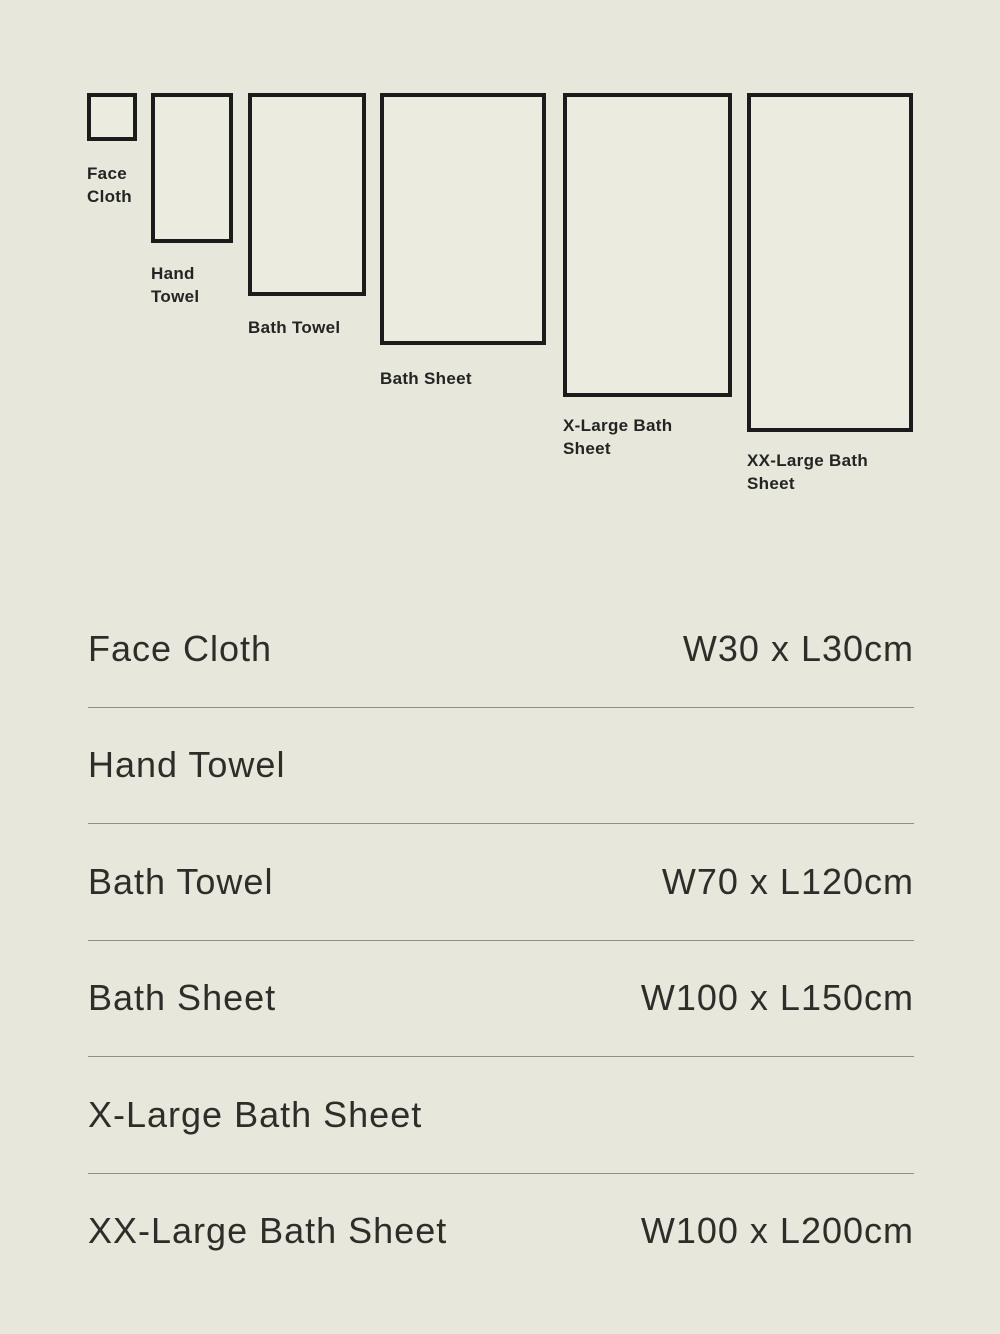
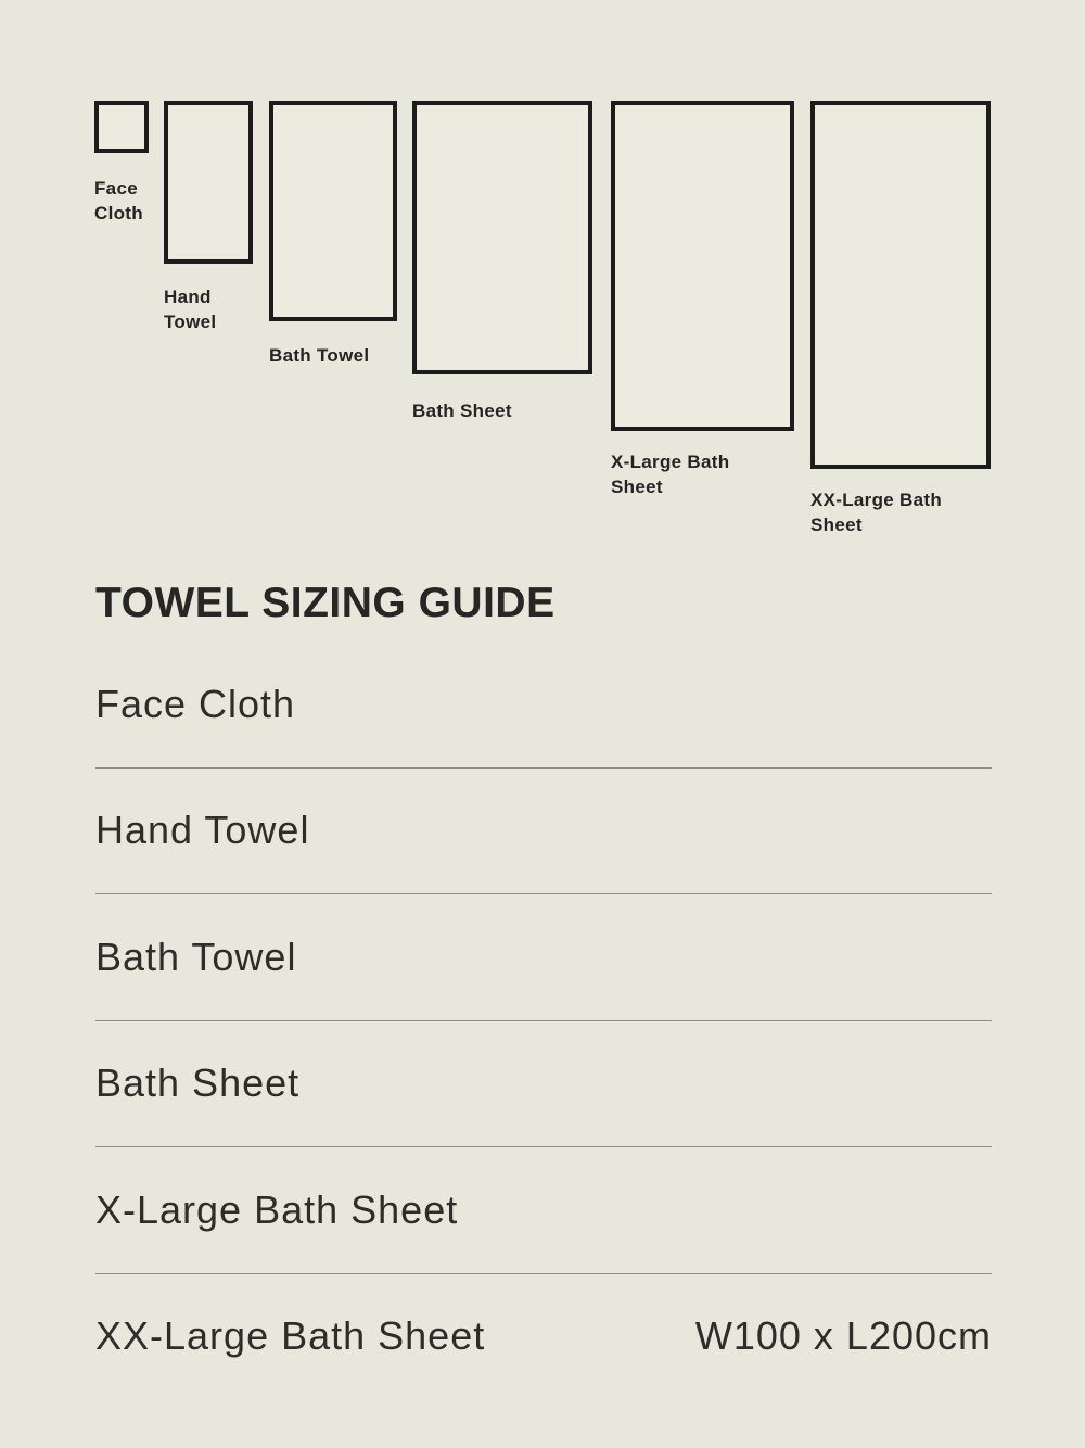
  Face Cloth
  Hand Towel
  Bath Towel
  Bath Sheet
  X-Large Bath Sheet
  XX-Large Bath Sheet
+ TOWEL SIZING GUIDE
  Face Cloth
- W30 x L30cm
  Hand Towel
  Bath Towel
- W70 x L120cm
  Bath Sheet
- W100 x L150cm
  X-Large Bath Sheet
  XX-Large Bath Sheet
  W100 x L200cm
